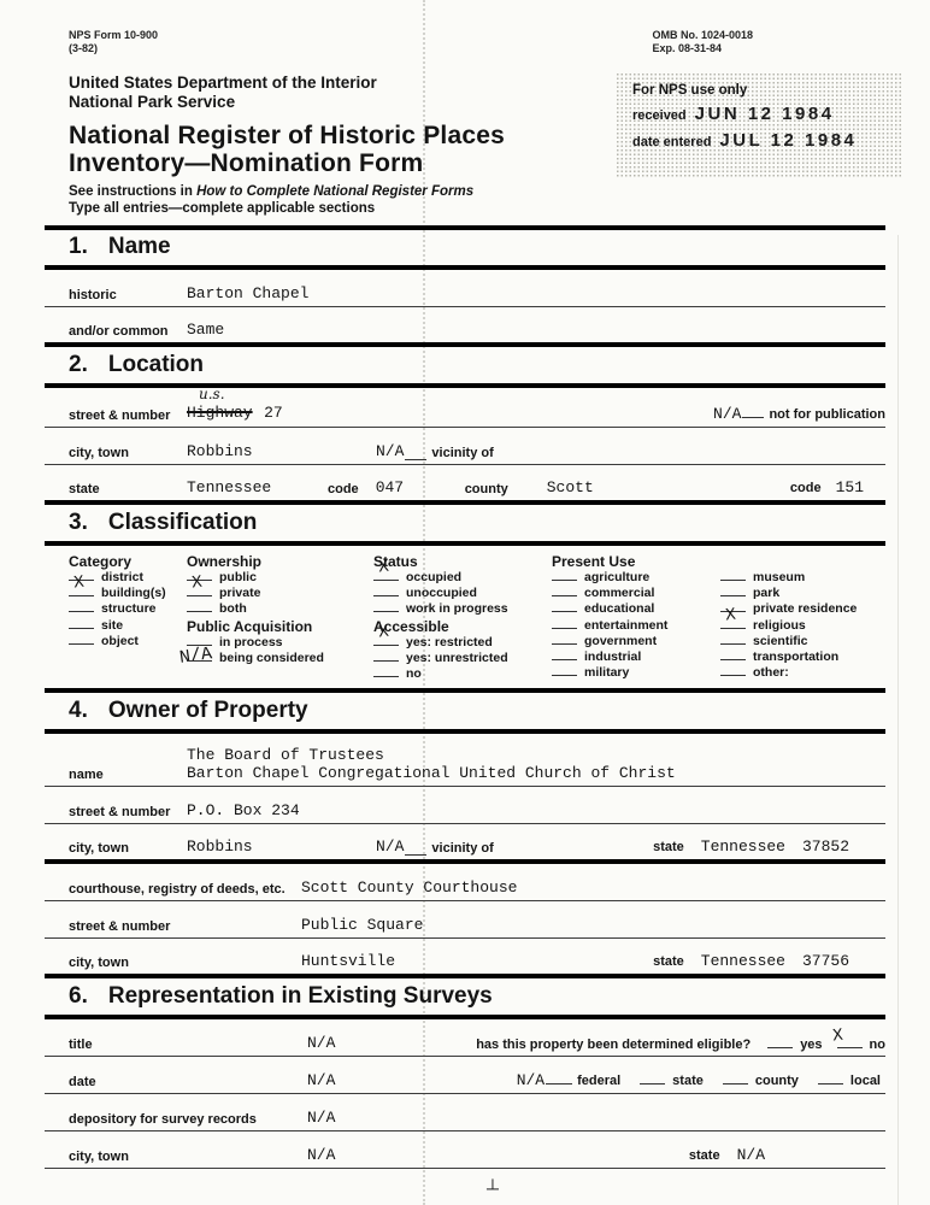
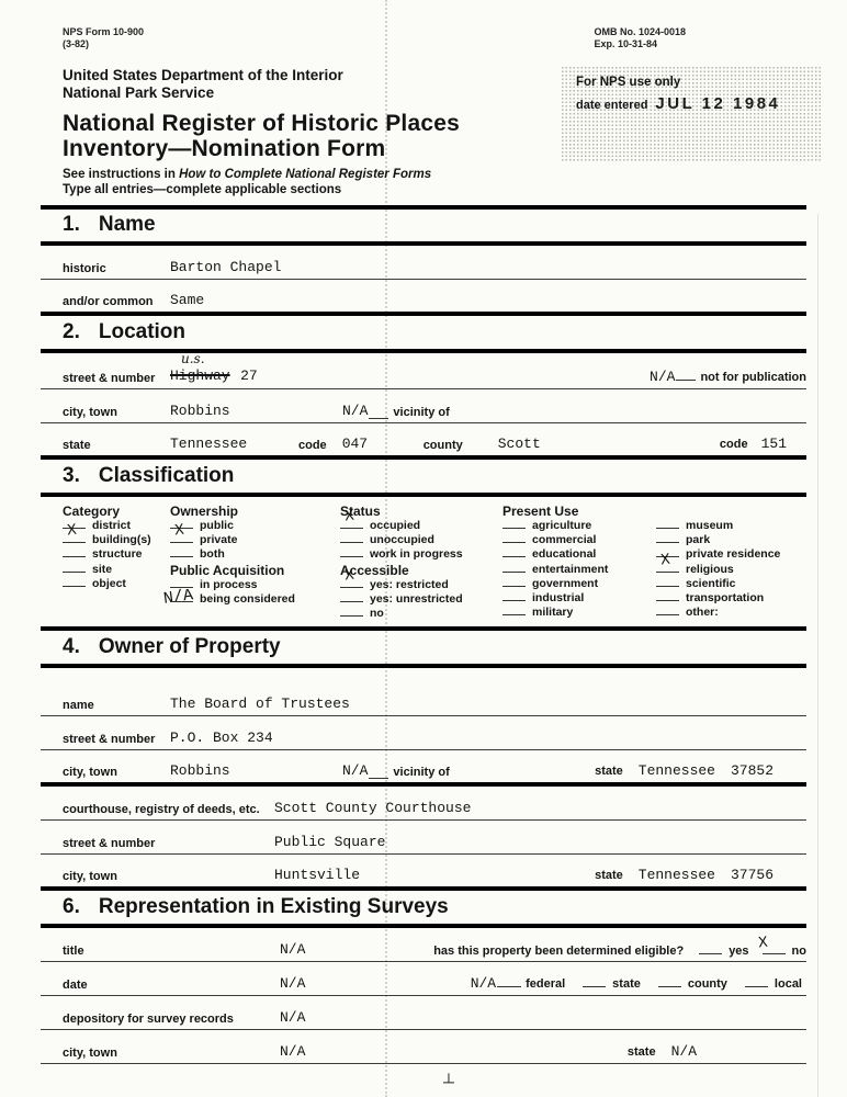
  For NPS use only
- received
- JUN 12 1984
  date entered
  JUL 12 1984
  NPS Form 10-900
  (3-82)
  OMB No. 1024-0018
- Exp. 08-31-84
+ Exp. 10-31-84
  United States Department of the Interior
  National Park Service
  National Register of Historic Places
  Inventory—Nomination Form
  See instructions in How to Complete National Register Forms
  Type all entries—complete applicable sections
  1. Name
  historic
  Barton Chapel
  and/or common
  Same
  2. Location
  street & number
  u.s.
  Highway 27
  N/A
  not for publication
  city, town
  Robbins
  N/A
  vicinity of
  state
  Tennessee
  code
  047
  county
  Scott
  code
  151
  3. Classification
  Category
  district
  building(s)
  structure
  site
  object
  Ownership
  public
  private
  both
  Public Acquisition
  in process
  being considered
  Status
  occupied
  unoccupied
  work in progress
  Accessible
  yes: restricted
  yes: unrestricted
  no
  Present Use
  agriculture
  commercial
  educational
  entertainment
  government
  industrial
  military
  museum
  park
  private residence
  religious
  scientific
  transportation
  other:
  4. Owner of Property
  name
  The Board of Trustees
- Barton Chapel Congregational United Church of Christ
  street & number
  P.O. Box 234
  city, town
  Robbins
  N/A
  vicinity of
  state
  Tennessee
  37852
  courthouse, registry of deeds, etc.
  Scott County Courthouse
  street & number
  Public Square
  city, town
  Huntsville
  state
  Tennessee
  37756
  6. Representation in Existing Surveys
  title
  N/A
  has this property been determined eligible?
  yes
  no
  date
  N/A
  N/A
  federal
  state
  county
  local
  depository for survey records
  N/A
  city, town
  N/A
  state
  N/A
  ┴
